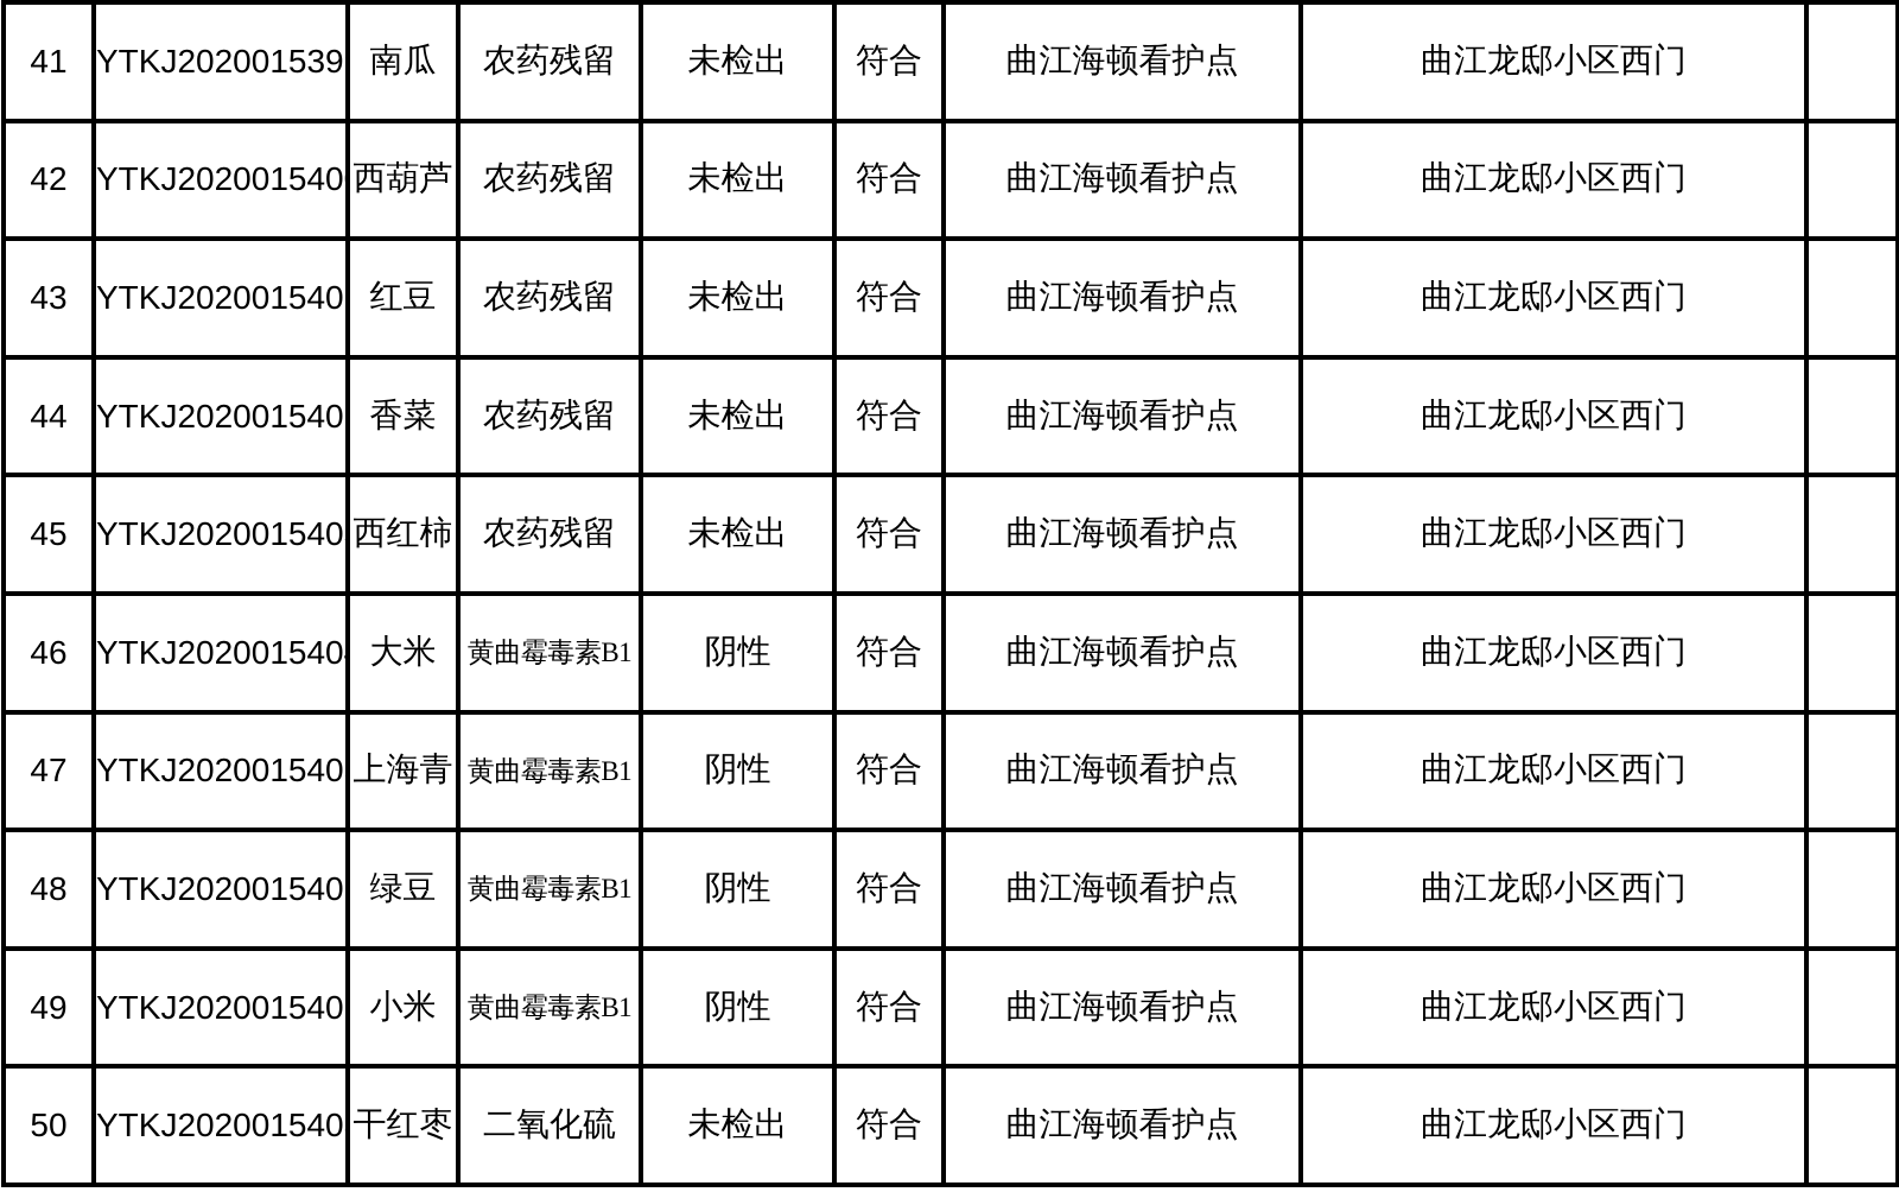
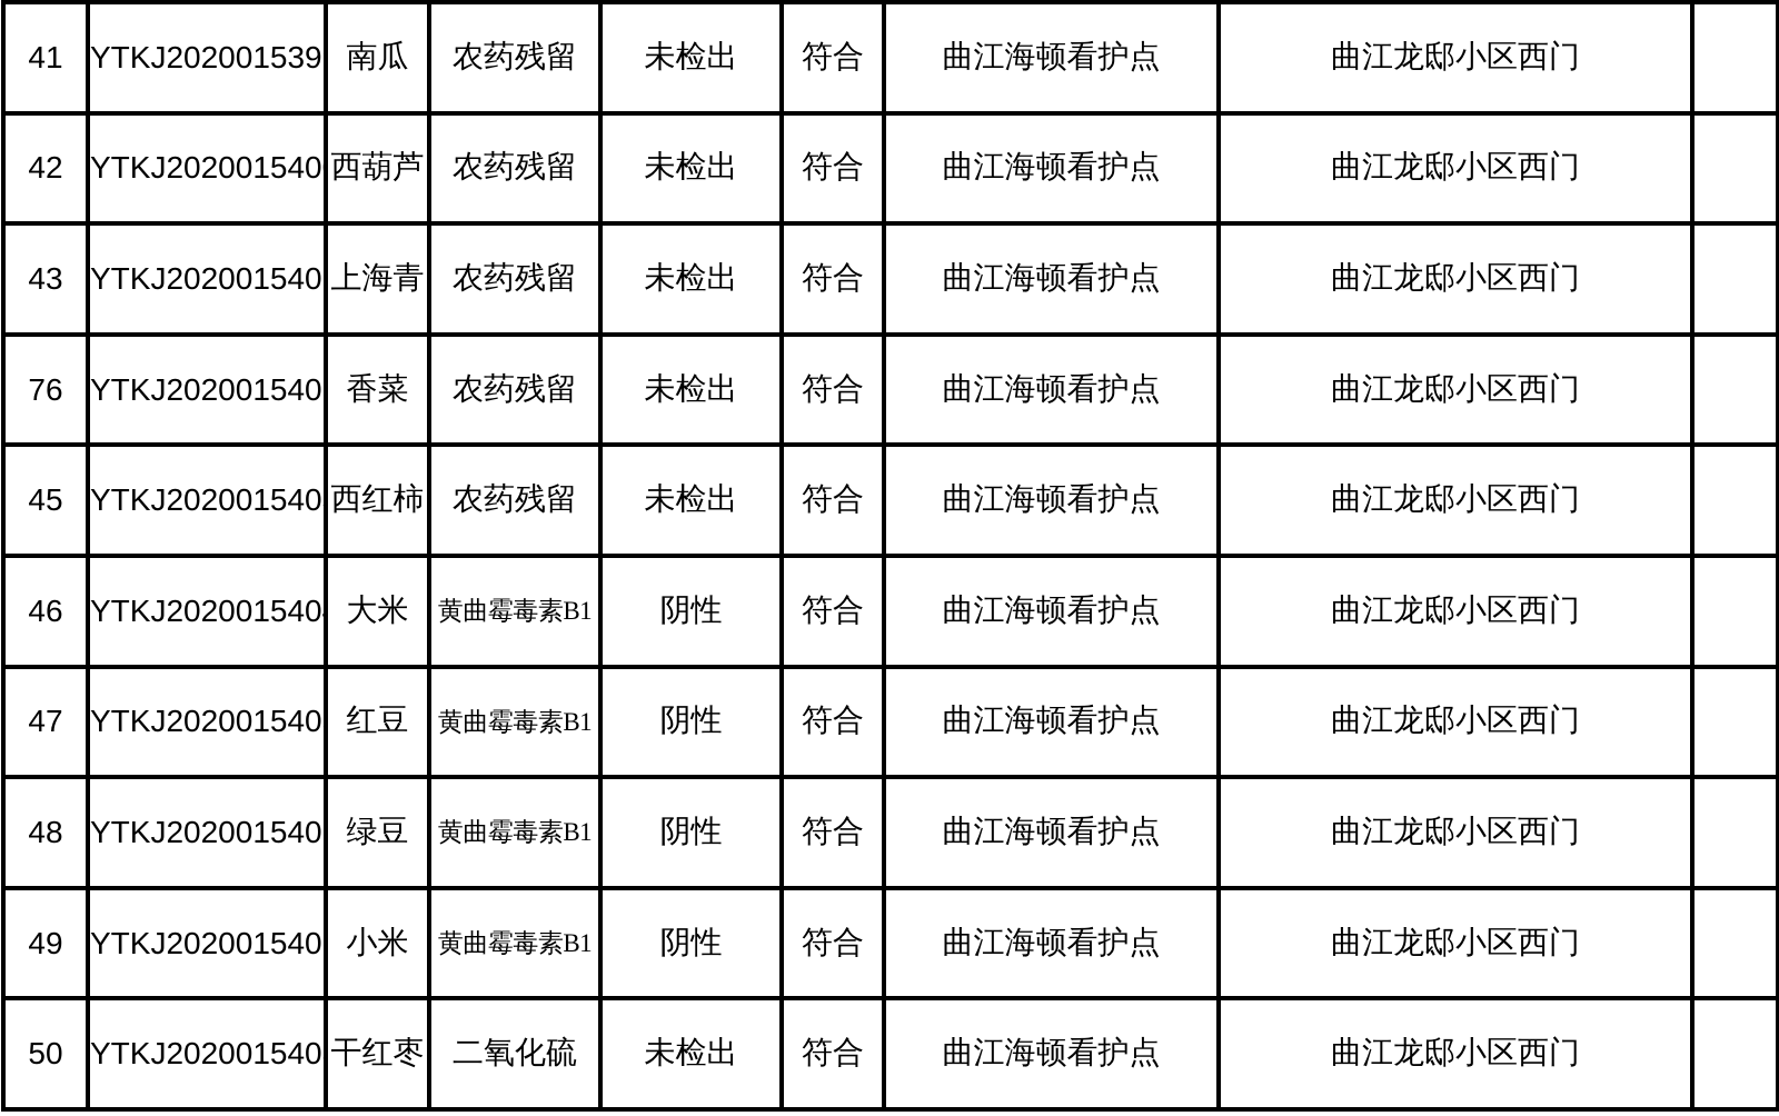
  41	YTKJ202001539	南瓜	农药残留	未检出	符合	曲江海顿看护点	曲江龙邸小区西门
  42	YTKJ202001540	西葫芦	农药残留	未检出	符合	曲江海顿看护点	曲江龙邸小区西门
- 43	YTKJ202001540	红豆	农药残留	未检出	符合	曲江海顿看护点	曲江龙邸小区西门
+ 43	YTKJ202001540	上海青	农药残留	未检出	符合	曲江海顿看护点	曲江龙邸小区西门
- 44	YTKJ202001540	香菜	农药残留	未检出	符合	曲江海顿看护点	曲江龙邸小区西门
+ 76	YTKJ202001540	香菜	农药残留	未检出	符合	曲江海顿看护点	曲江龙邸小区西门
  45	YTKJ202001540	西红柿	农药残留	未检出	符合	曲江海顿看护点	曲江龙邸小区西门
  46	YTKJ202001540	大米	黄曲霉毒素B1	阴性	符合	曲江海顿看护点	曲江龙邸小区西门
- 47	YTKJ202001540	上海青	黄曲霉毒素B1	阴性	符合	曲江海顿看护点	曲江龙邸小区西门
+ 47	YTKJ202001540	红豆	黄曲霉毒素B1	阴性	符合	曲江海顿看护点	曲江龙邸小区西门
  48	YTKJ202001540	绿豆	黄曲霉毒素B1	阴性	符合	曲江海顿看护点	曲江龙邸小区西门
  49	YTKJ202001540	小米	黄曲霉毒素B1	阴性	符合	曲江海顿看护点	曲江龙邸小区西门
  50	YTKJ202001540	干红枣	二氧化硫	未检出	符合	曲江海顿看护点	曲江龙邸小区西门
